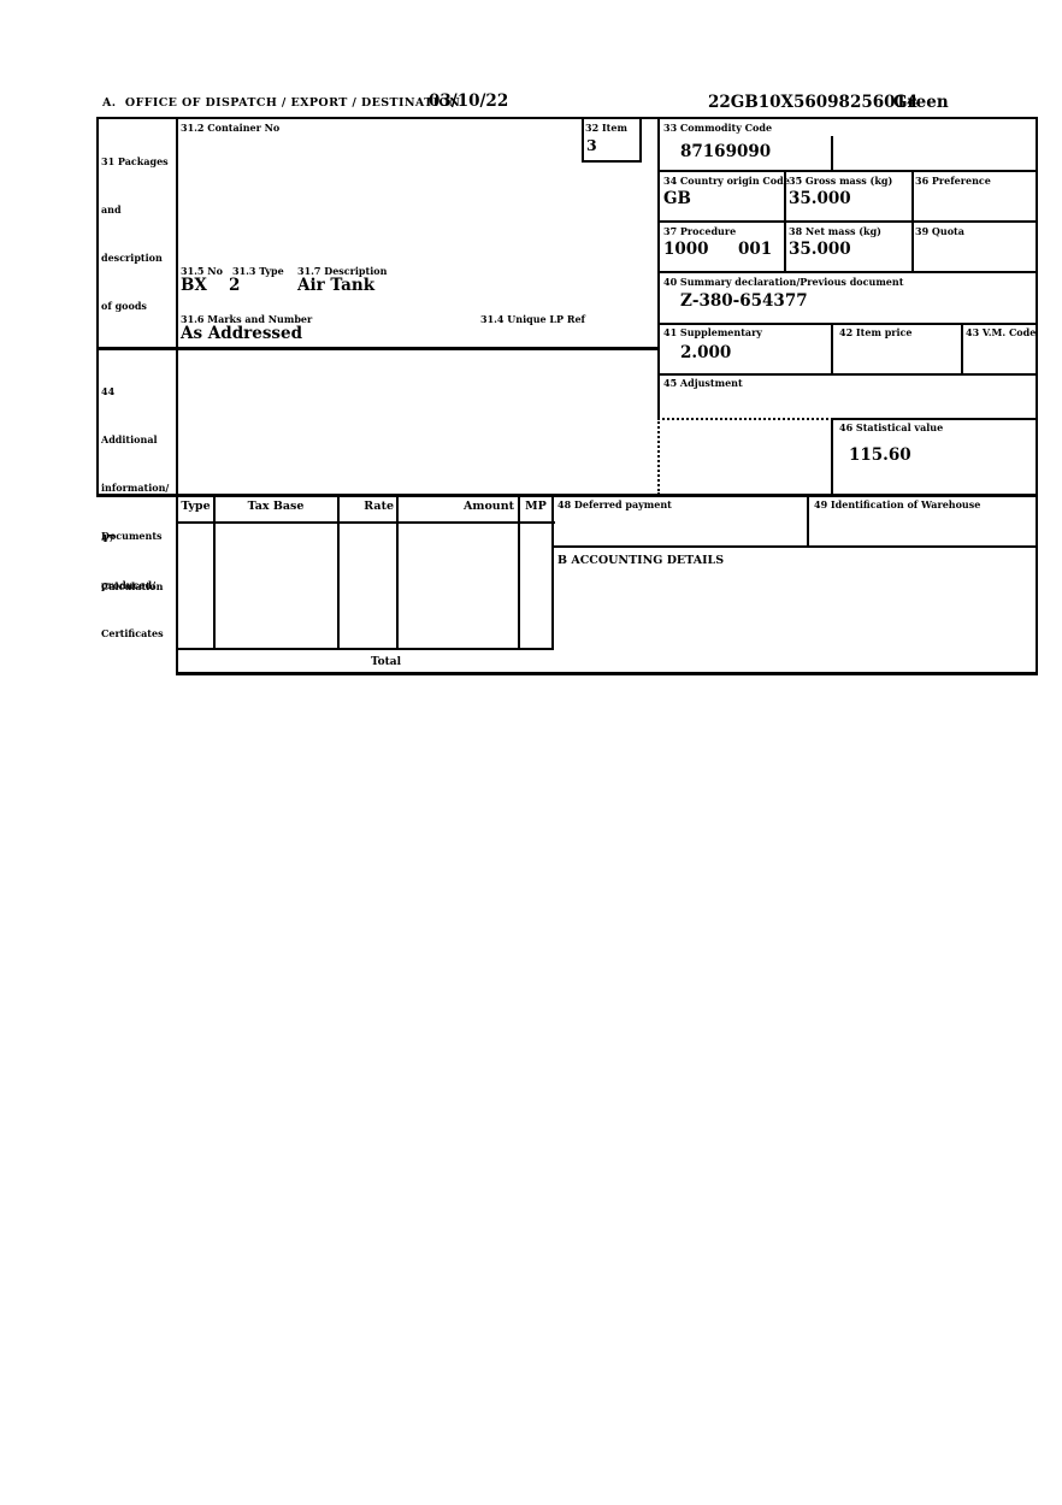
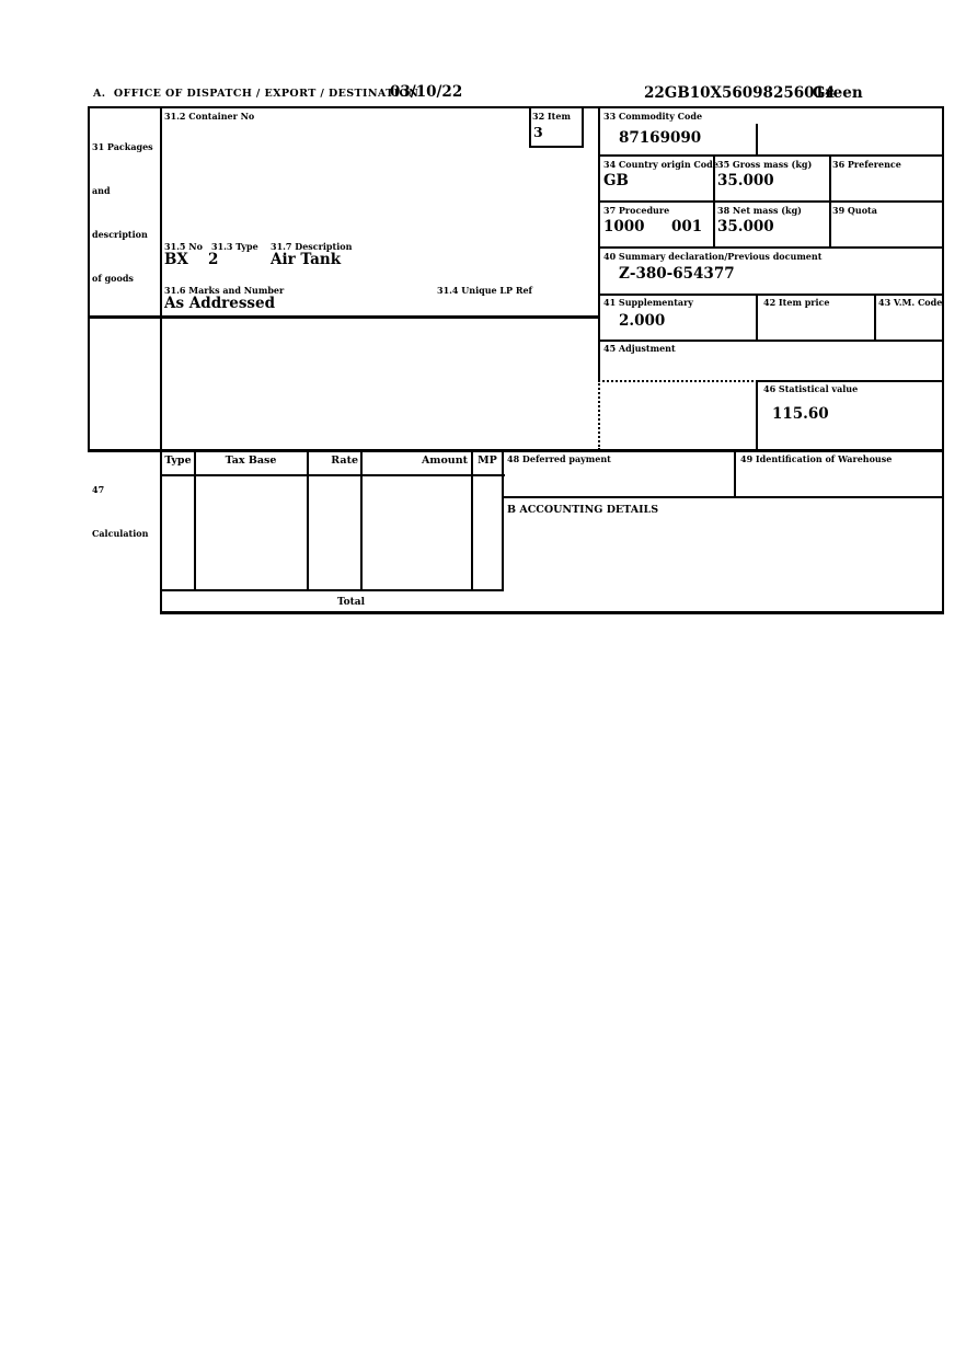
  A. OFFICE OF DISPATCH / EXPORT / DESTINATION
  03/10/22
  22GB10X56098256014
  Green
  31 Packages
  and
  description
  of goods
  31.2 Container No
  32 Item
  3
  33 Commodity Code
  87169090
  34 Country origin Code
  GB
  35 Gross mass (kg)
  35.000
  36 Preference
  37 Procedure
  1000
  001
  38 Net mass (kg)
  35.000
  39 Quota
  40 Summary declaration/Previous document
  Z-380-654377
  31.5 No
  31.3 Type
  31.7 Description
  BX
  2
  Air Tank
  31.6 Marks and Number
  31.4 Unique LP Ref
  As Addressed
  41 Supplementary
  2.000
  42 Item price
  43 V.M. Code
- 44
- Additional
- information/
- Documents
- produced/
- Certificates
  45 Adjustment
  46 Statistical value
  115.60
  47
  Calculation
  Type
  Tax Base
  Rate
  Amount
  MP
  48 Deferred payment
  49 Identification of Warehouse
  B ACCOUNTING DETAILS
  Total
